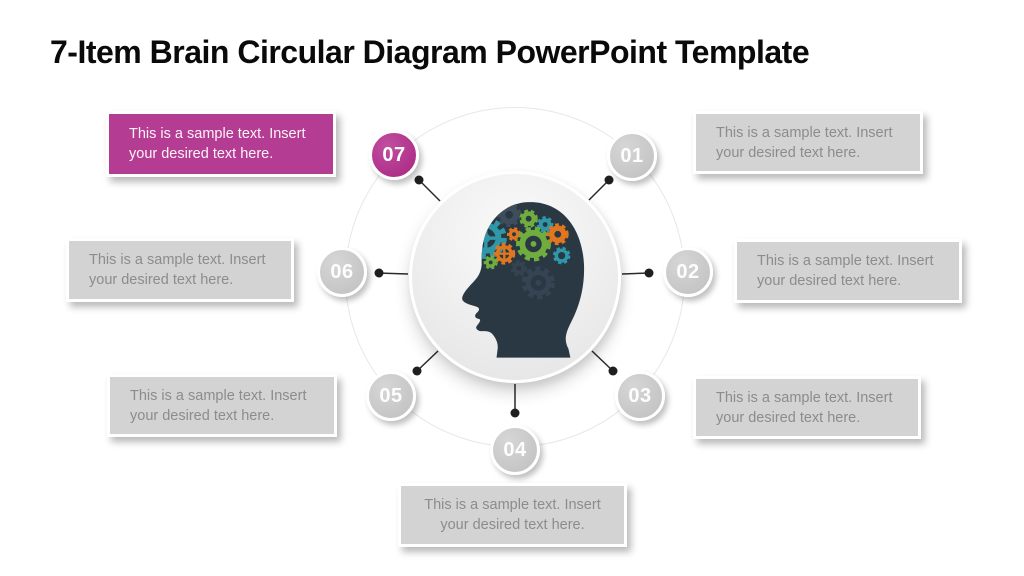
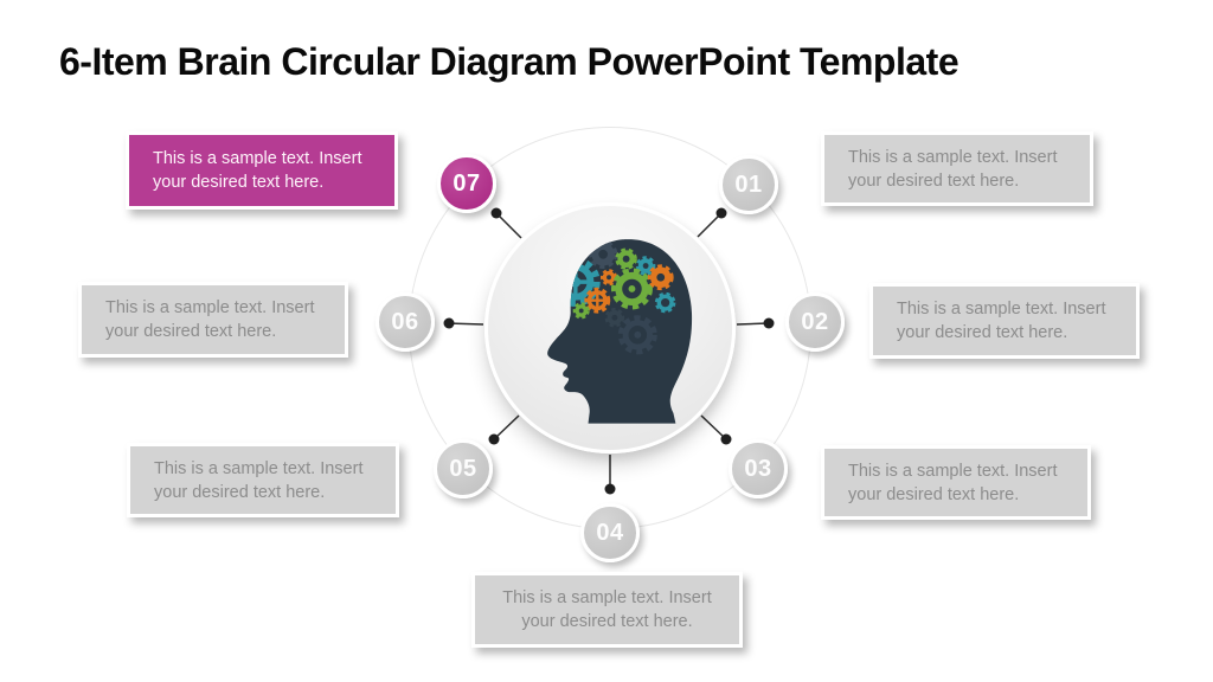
- 7-Item Brain Circular Diagram PowerPoint Template
+ 6-Item Brain Circular Diagram PowerPoint Template
  01
  02
  03
  04
  05
  06
  07
  This is a sample text. Insert
  your desired text here.
  This is a sample text. Insert
  your desired text here.
  This is a sample text. Insert
  your desired text here.
  This is a sample text. Insert
  your desired text here.
  This is a sample text. Insert
  your desired text here.
  This is a sample text. Insert
  your desired text here.
  This is a sample text. Insert
  your desired text here.
